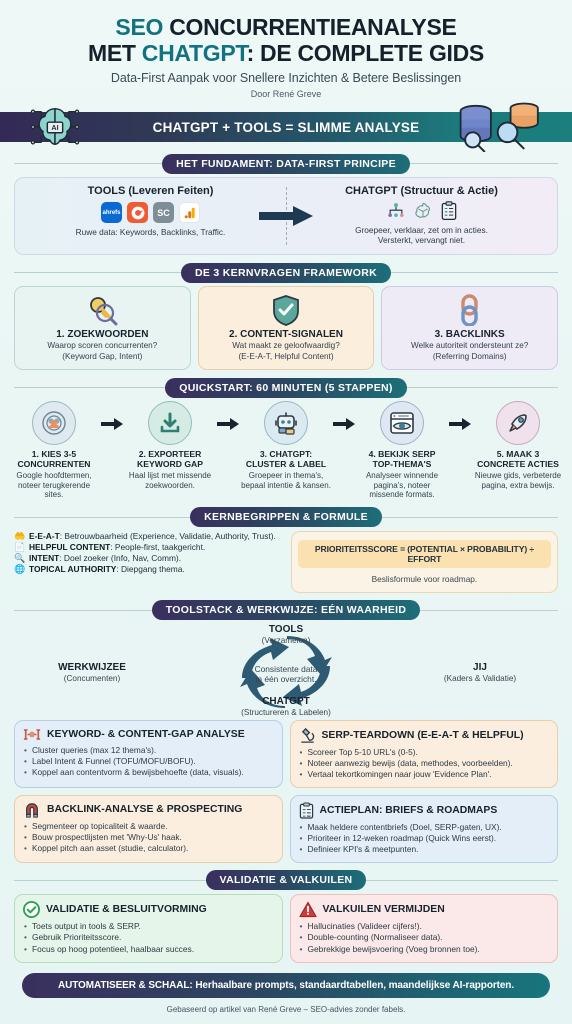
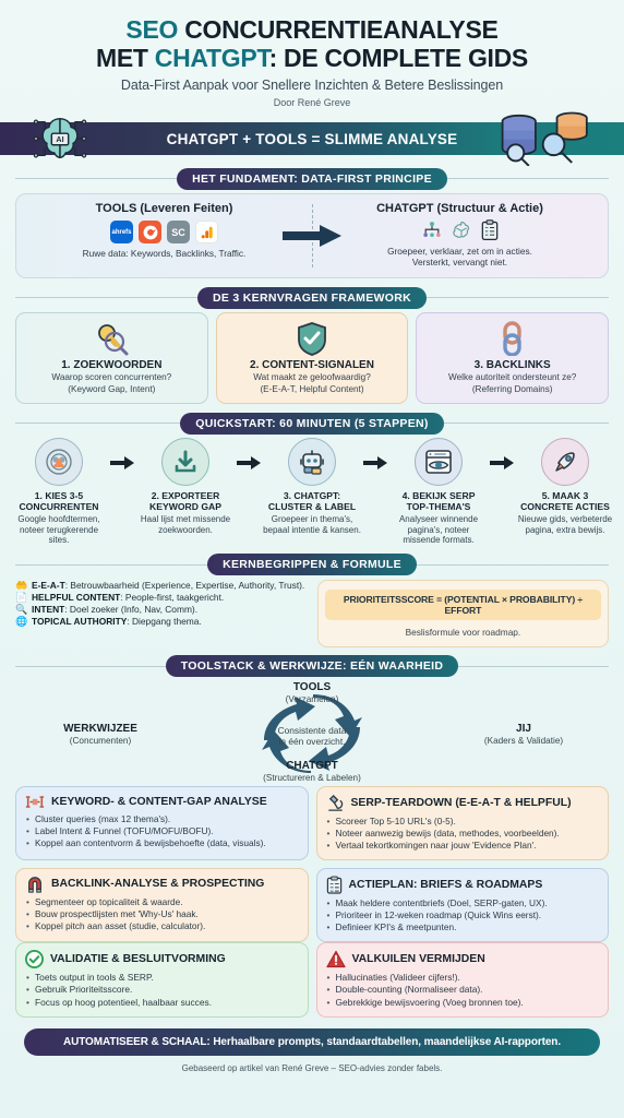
  SEO CONCURRENTIEANALYSE
  MET CHATGPT: DE COMPLETE GIDS
  Data-First Aanpak voor Snellere Inzichten & Betere Beslissingen
  Door René Greve
  CHATGPT + TOOLS = SLIMME ANALYSE
  AI
  HET FUNDAMENT: DATA-FIRST PRINCIPE
  TOOLS (Leveren Feiten)
  SC
  Ruwe data: Keywords, Backlinks, Traffic.
  CHATGPT (Structuur & Actie)
  Groepeer, verklaar, zet om in acties.
  Versterkt, vervangt niet.
  DE 3 KERNVRAGEN FRAMEWORK
  1. ZOEKWOORDEN
  Waarop scoren concurrenten?
  (Keyword Gap, Intent)
  2. CONTENT-SIGNALEN
  Wat maakt ze geloofwaardig?
  (E-E-A-T, Helpful Content)
  3. BACKLINKS
  Welke autoriteit ondersteunt ze?
  (Referring Domains)
  QUICKSTART: 60 MINUTEN (5 STAPPEN)
  1. KIES 3-5
  CONCURRENTEN
  Google hoofdtermen, noteer terugkerende sites.
  2. EXPORTEER
  KEYWORD GAP
  Haal lijst met missende zoekwoorden.
  3. CHATGPT:
  CLUSTER & LABEL
  Groepeer in thema's, bepaal intentie & kansen.
  4. BEKIJK SERP
  TOP-THEMA'S
  Analyseer winnende pagina's, noteer missende formats.
  5. MAAK 3
  CONCRETE ACTIES
  Nieuwe gids, verbeterde pagina, extra bewijs.
  KERNBEGRIPPEN & FORMULE
  🤲
- E-E-A-T: Betrouwbaarheid (Experience, Validatie, Authority, Trust).
+ E-E-A-T: Betrouwbaarheid (Experience, Expertise, Authority, Trust).
  📄
  HELPFUL CONTENT: People-first, taakgericht.
  🔍
  INTENT: Doel zoeker (Info, Nav, Comm).
  🌐
  TOPICAL AUTHORITY: Diepgang thema.
  PRIORITEITSSCORE = (POTENTIAL × PROBABILITY) ÷ EFFORT
  Beslisformule voor roadmap.
  TOOLSTACK & WERKWIJZE: EÉN WAARHEID
  TOOLS
  (Verzamelen)
  Consistente data
  in één overzicht.
  WERKWIJZEE
  (Concumenten)
  JIJ
  (Kaders & Validatie)
  CHATGPT
  (Structureren & Labelen)
  KEYWORD- & CONTENT-GAP ANALYSE
  Cluster queries (max 12 thema's).
  Label Intent & Funnel (TOFU/MOFU/BOFU).
  Koppel aan contentvorm & bewijsbehoefte (data, visuals).
  SERP-TEARDOWN (E-E-A-T & HELPFUL)
  Scoreer Top 5-10 URL's (0-5).
  Noteer aanwezig bewijs (data, methodes, voorbeelden).
  Vertaal tekortkomingen naar jouw 'Evidence Plan'.
  BACKLINK-ANALYSE & PROSPECTING
  Segmenteer op topicaliteit & waarde.
  Bouw prospectlijsten met 'Why-Us' haak.
  Koppel pitch aan asset (studie, calculator).
  ACTIEPLAN: BRIEFS & ROADMAPS
  Maak heldere contentbriefs (Doel, SERP-gaten, UX).
  Prioriteer in 12-weken roadmap (Quick Wins eerst).
  Definieer KPI's & meetpunten.
- VALIDATIE & VALKUILEN
  VALIDATIE & BESLUITVORMING
  Toets output in tools & SERP.
  Gebruik Prioriteitsscore.
  Focus op hoog potentieel, haalbaar succes.
  VALKUILEN VERMIJDEN
  Hallucinaties (Valideer cijfers!).
  Double-counting (Normaliseer data).
  Gebrekkige bewijsvoering (Voeg bronnen toe).
  AUTOMATISEER & SCHAAL: Herhaalbare prompts, standaardtabellen, maandelijkse AI-rapporten.
  Gebaseerd op artikel van René Greve – SEO-advies zonder fabels.
